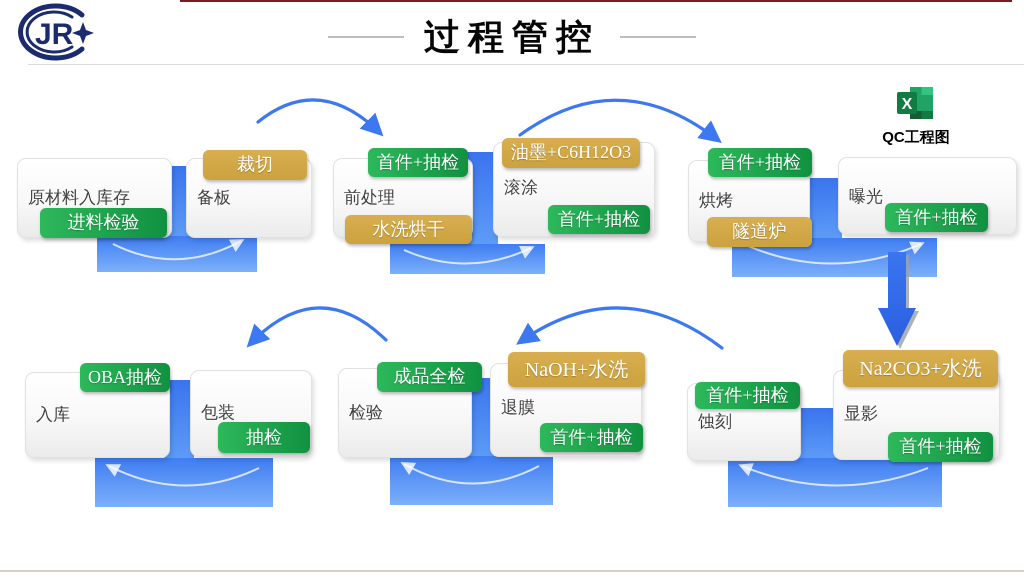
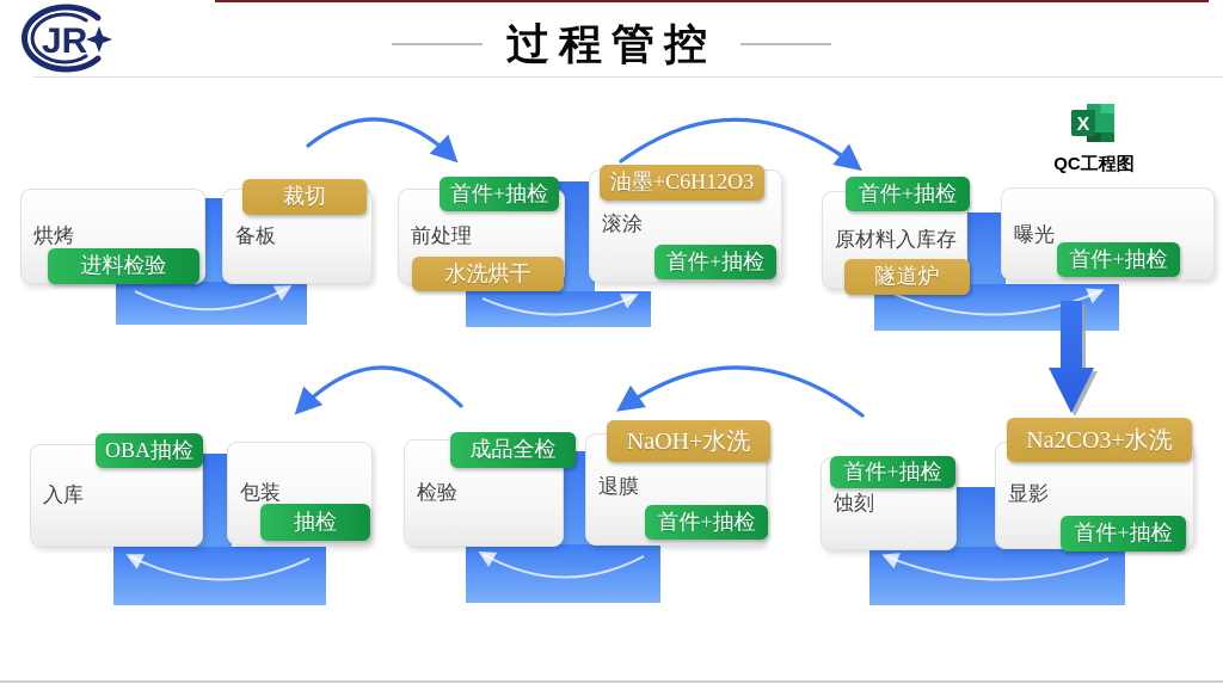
  JR
  过程管控
  X
  QC工程图
- 原材料入库存
+ 烘烤
  备板
  裁切
  进料检验
  前处理
  滚涂
  首件+抽检
  水洗烘干
  油墨+C6H12O3
  首件+抽检
- 烘烤
+ 原材料入库存
  曝光
  首件+抽检
  隧道炉
  首件+抽检
  入库
  包装
  OBA抽检
  抽检
  检验
  退膜
  成品全检
  NaOH+水洗
  首件+抽检
  蚀刻
  显影
  首件+抽检
  Na2CO3+水洗
  首件+抽检
